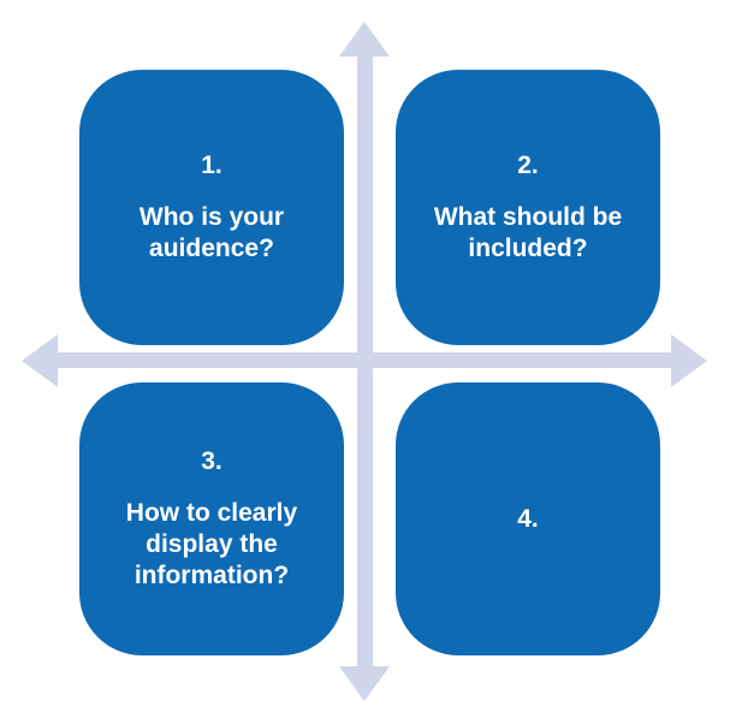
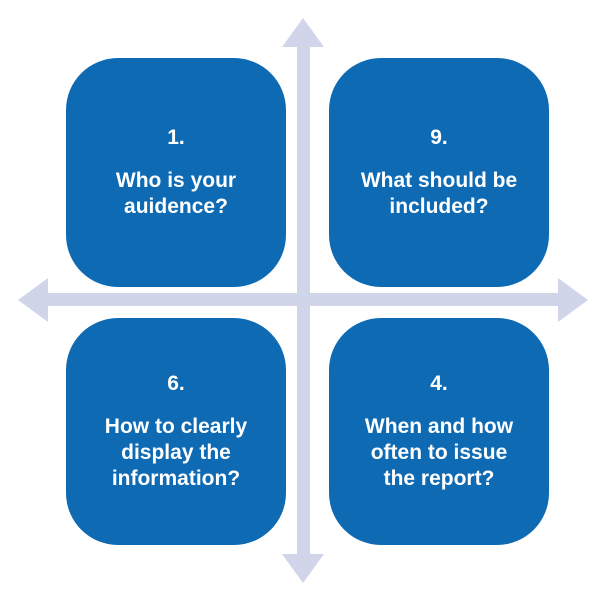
  1.
  Who is your
  auidence?
- 2.
+ 9.
  What should be
  included?
- 3.
+ 6.
  How to clearly
  display the
  information?
  4.
+ When and how
+ often to issue
+ the report?
